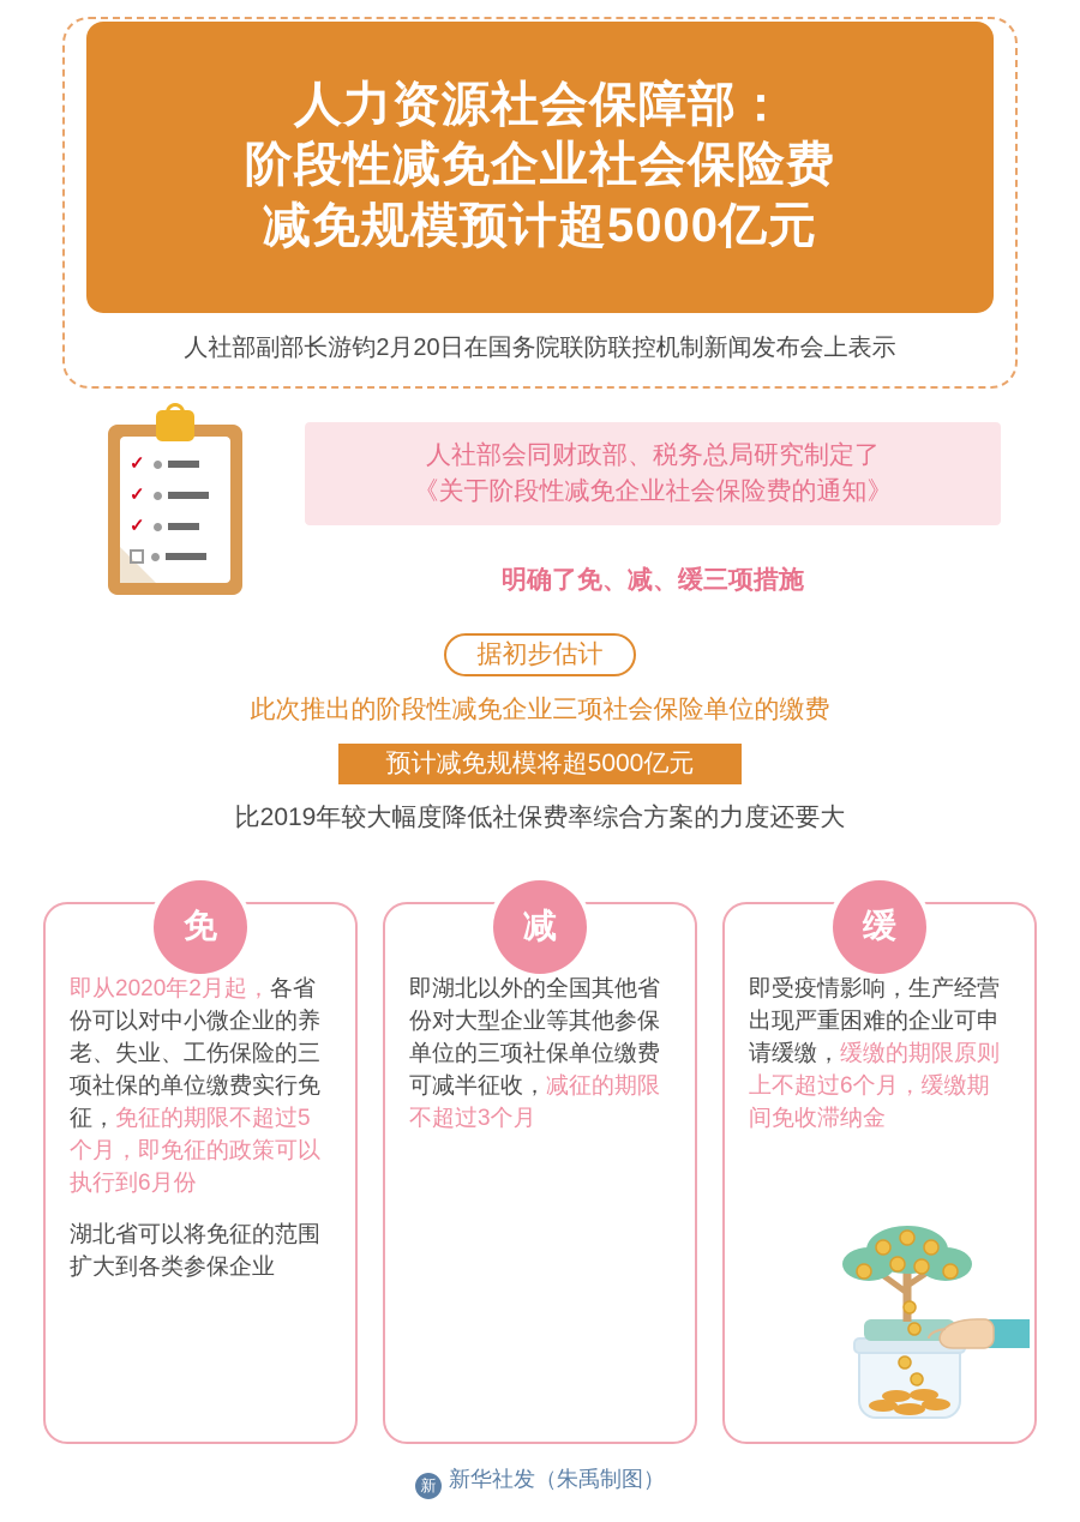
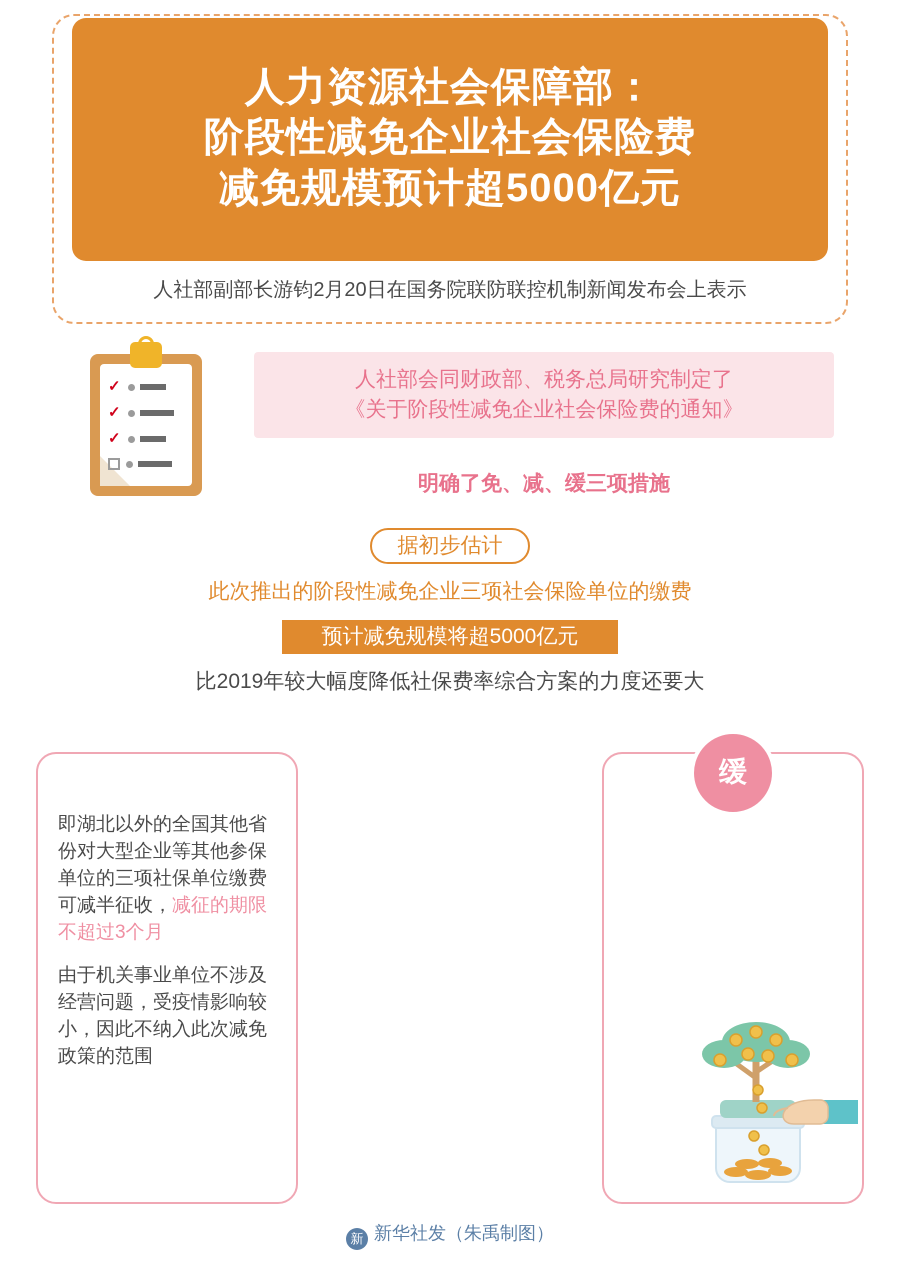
  人力资源社会保障部：
  阶段性减免企业社会保险费
  减免规模预计超5000亿元
  人社部副部长游钧2月20日在国务院联防联控机制新闻发布会上表示
  ✓
  ✓
  ✓
  人社部会同财政部、税务总局研究制定了
  《关于阶段性减免企业社会保险费的通知》
  明确了免、减、缓三项措施
  据初步估计
  此次推出的阶段性减免企业三项社会保险单位的缴费
  预计减免规模将超5000亿元
  比2019年较大幅度降低社保费率综合方案的力度还要大
- 免
- 即从2020年2月起，各省份可以对中小微企业的养老、失业、工伤保险的三项社保的单位缴费实行免征，免征的期限不超过5个月，即免征的政策可以执行到6月份
- 湖北省可以将免征的范围扩大到各类参保企业
- 减
  即湖北以外的全国其他省份对大型企业等其他参保单位的三项社保单位缴费可减半征收，减征的期限不超过3个月
+ 由于机关事业单位不涉及经营问题，受疫情影响较小，因此不纳入此次减免政策的范围
  缓
- 即受疫情影响，生产经营出现严重困难的企业可申请缓缴，缓缴的期限原则上不超过6个月，缓缴期间免收滞纳金
  新 新华社发（朱禹制图）
